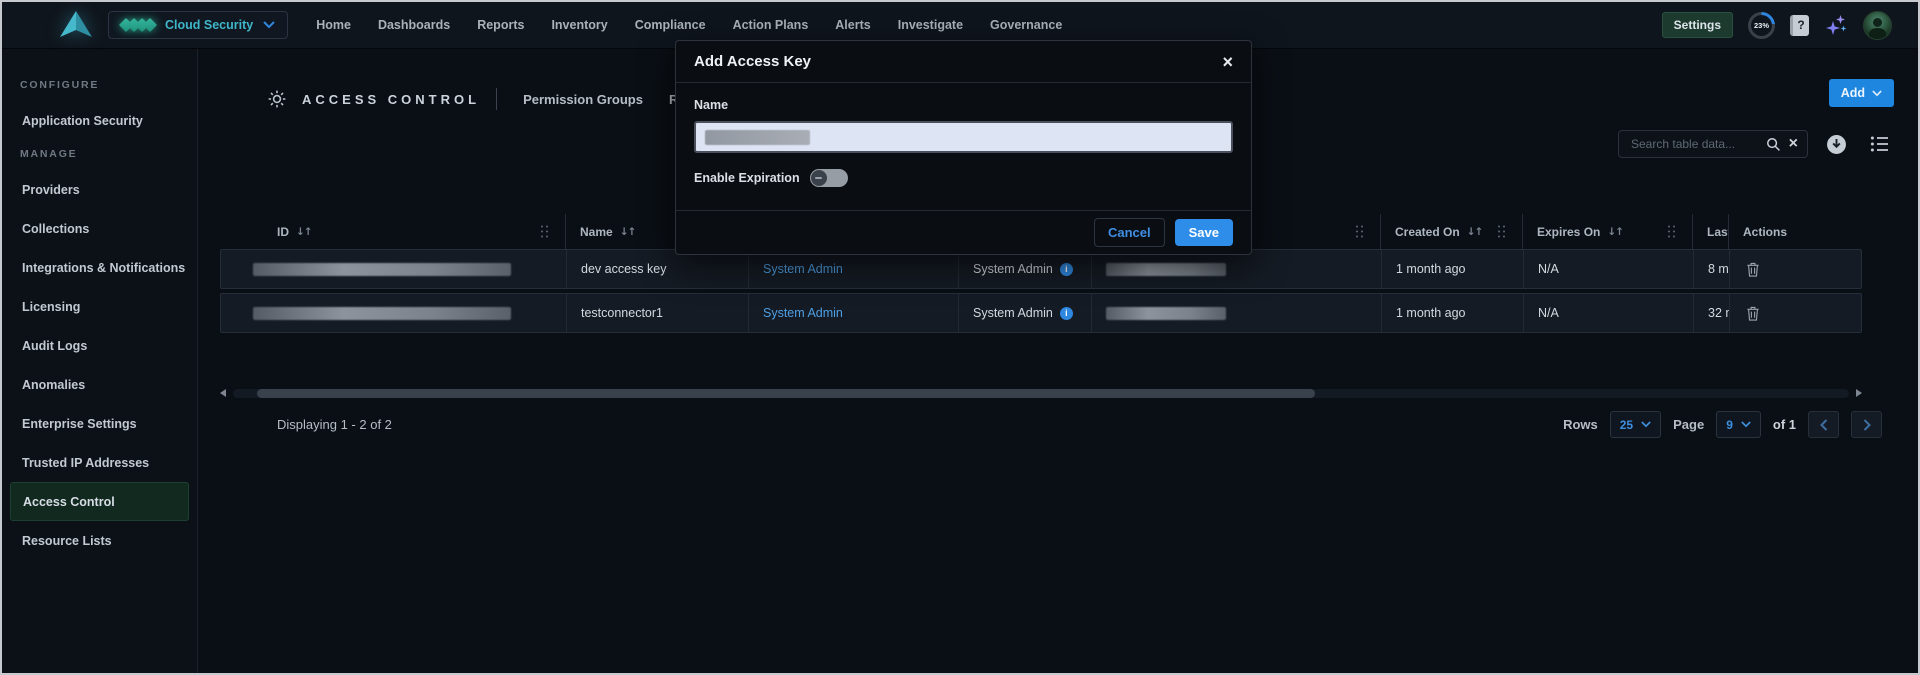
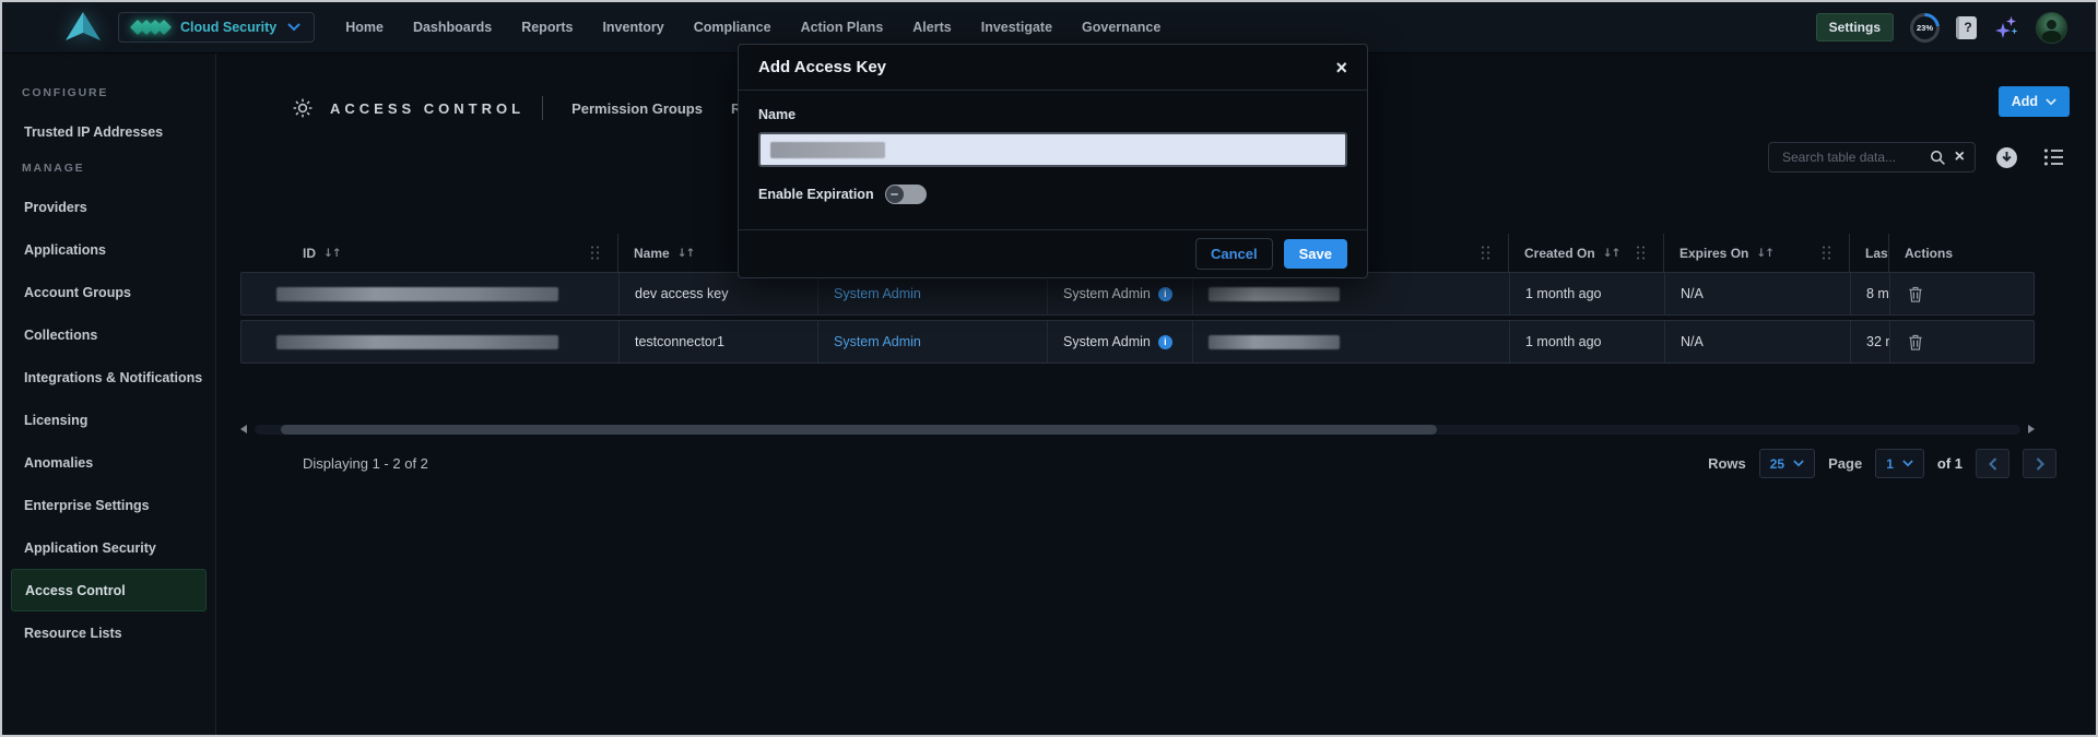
  Cloud Security
  Home
  Dashboards
  Reports
  Inventory
  Compliance
  Action Plans
  Alerts
  Investigate
  Governance
  Settings
  23%
  ?
  CONFIGURE
- Application Security
+ Trusted IP Addresses
  MANAGE
  Providers
+ Applications
+ Account Groups
  Collections
  Integrations & Notifications
  Licensing
- Audit Logs
  Anomalies
  Enterprise Settings
- Trusted IP Addresses
+ Application Security
  Access Control
  Resource Lists
  ACCESS CONTROL
  Permission Groups
  Add
  Search table data...
  ×
  ID
  ↓↑
  Name
  ↓↑
  Created On
  ↓↑
  Expires On
  ↓↑
  Las
  Actions
  dev access key
  System Admin
  System Admin
  i
  1 month ago
  N/A
  testconnector1
  System Admin
  System Admin
  i
  1 month ago
  N/A
  Displaying 1 - 2 of 2
  Rows
  25
  Page
- 9
+ 1
  of 1
  Add Access Key
  ×
  Name
  Enable Expiration
  Cancel
  Save
